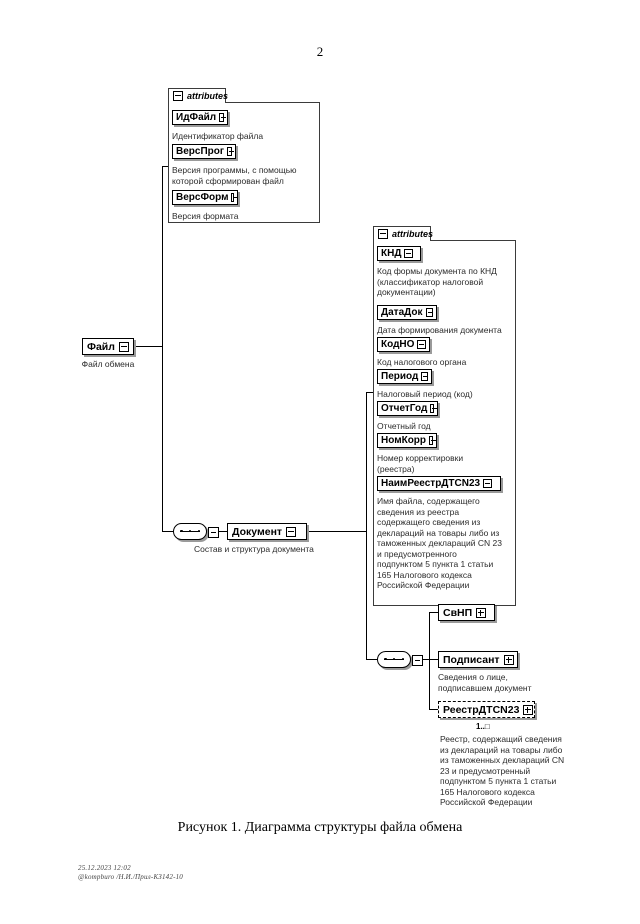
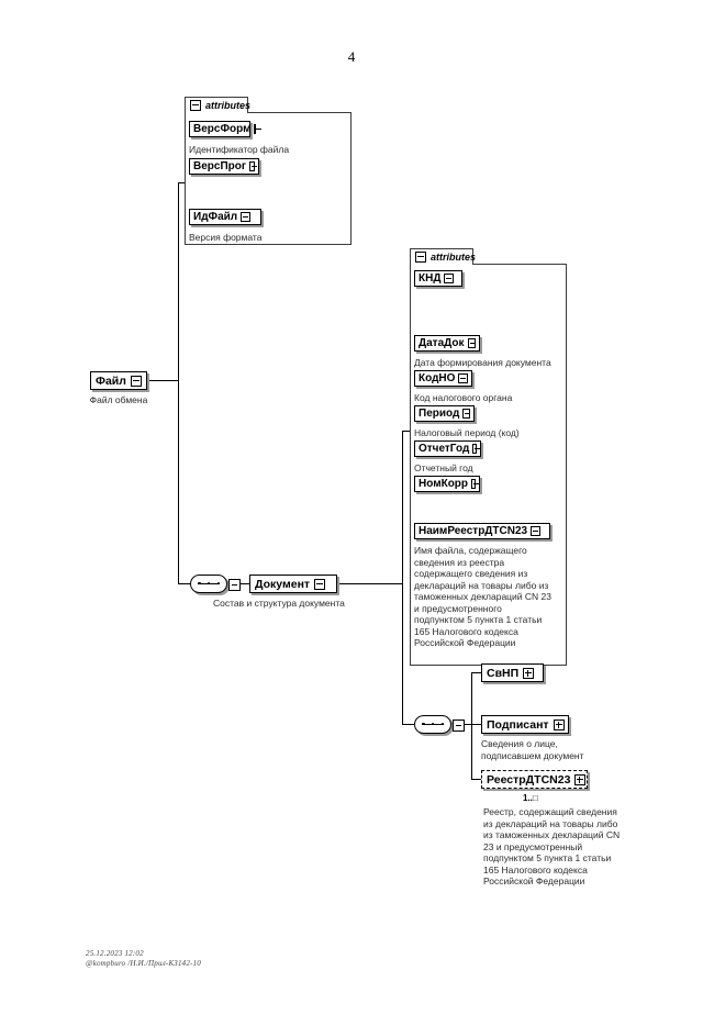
- 2
+ 4
  attributes
- ИдФайл
+ ВерсФорм
  Идентификатор файла
  ВерсПрог
- Версия программы, с помощью
- которой сформирован файл
- ВерсФорм
+ ИдФайл
  Версия формата
  Файл
  Файл обмена
  Документ
  Состав и структура документа
  attributes
  КНД
- Код формы документа по КНД
- (классификатор налоговой
- документации)
  ДатаДок
  Дата формирования документа
  КодНО
  Код налогового органа
  Период
  Налоговый период (код)
  ОтчетГод
  Отчетный год
  НомКорр
- Номер корректировки
- (реестра)
  НаимРеестрДТCN23
  Имя файла, содержащего
  сведения из реестра
  содержащего сведения из
  деклараций на товары либо из
  таможенных деклараций CN 23
  и предусмотренного
  подпунктом 5 пункта 1 статьи
  165 Налогового кодекса
  Российской Федерации
  СвНП
  Подписант
  Сведения о лице,
  подписавшем документ
  РеестрДТCN23
  1..□
  Реестр, содержащий сведения
  из деклараций на товары либо
  из таможенных деклараций CN
  23 и предусмотренный
  подпунктом 5 пункта 1 статьи
  165 Налогового кодекса
  Российской Федерации
- Рисунок 1. Диаграмма структуры файла обмена
  25.12.2023 12:02
  @kompburo /Н.И./Прил-КЗ142-10
